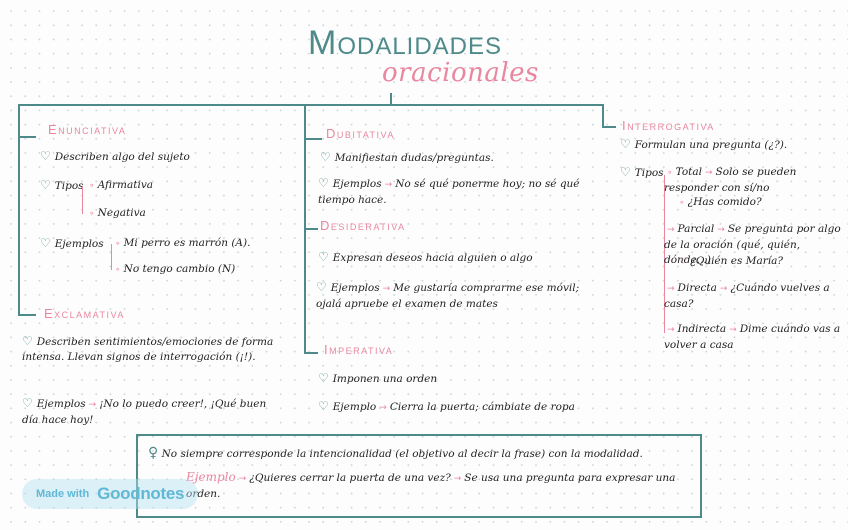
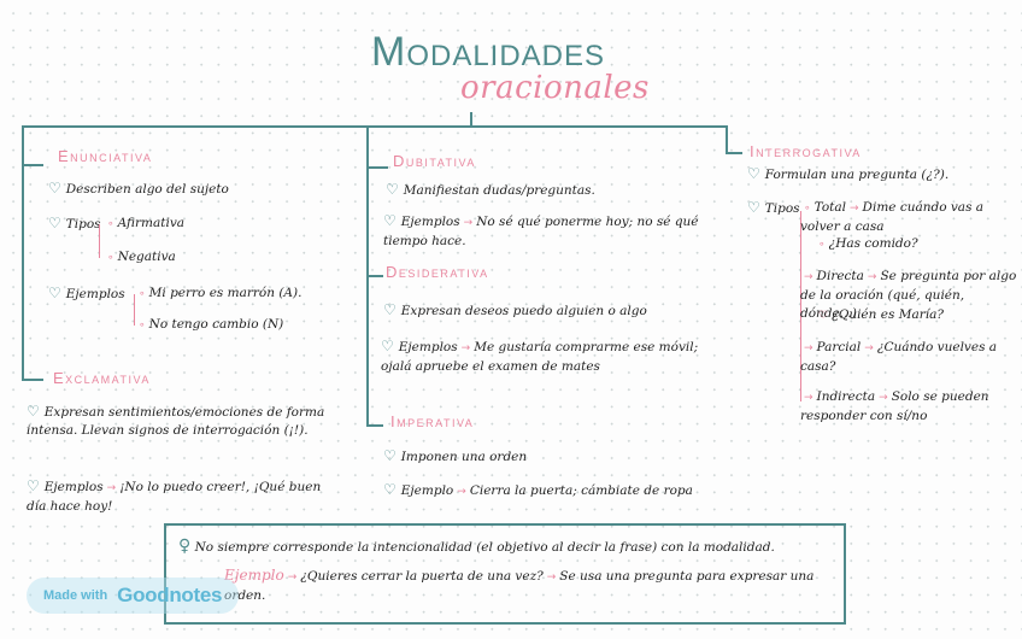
  Modalidades
  oracionales
  Enunciativa
  ♡ Describen algo del sujeto
  ♡ Tipos
  ∘ Afirmativa
  ∘ Negativa
  ♡ Ejemplos
  ∘ Mi perro es marrón (A).
  ∘ No tengo cambio (N)
  Exclamativa
- ♡ Describen sentimientos/emociones de forma intensa. Llevan signos de interrogación (¡!).
+ ♡ Expresan sentimientos/emociones de forma intensa. Llevan signos de interrogación (¡!).
  ♡ Ejemplos → ¡No lo puedo creer!, ¡Qué buen día hace hoy!
  Dubitativa
  ♡ Manifiestan dudas/preguntas.
  ♡ Ejemplos → No sé qué ponerme hoy; no sé qué tiempo hace.
  Desiderativa
- ♡ Expresan deseos hacia alguien o algo
+ ♡ Expresan deseos puedo alguien o algo
  ♡ Ejemplos → Me gustaría comprarme ese móvil; ojalá apruebe el examen de mates
  Imperativa
  ♡ Imponen una orden
  ♡ Ejemplo → Cierra la puerta; cámbiate de ropa
  Interrogativa
  ♡ Formulan una pregunta (¿?).
  ♡ Tipos
- ∘ Total → Solo se pueden responder con sí/no
+ ∘ Total → Dime cuándo vas a volver a casa
  ∘ ¿Has comido?
- → Parcial → Se pregunta por algo de la oración (qué, quién, dónde...)
+ → Directa → Se pregunta por algo de la oración (qué, quién, dónde...)
  ♡ ¿Quién es María?
- → Directa → ¿Cuándo vuelves a casa?
+ → Parcial → ¿Cuándo vuelves a casa?
- → Indirecta → Dime cuándo vas a volver a casa
+ → Indirecta → Solo se pueden responder con sí/no
  ♀ No siempre corresponde la intencionalidad (el objetivo al decir la frase) con la modalidad.
  Ejemplo → ¿Quieres cerrar la puerta de una vez? → Se usa una pregunta para expresar una orden.
  Made with
  Goodnotes
